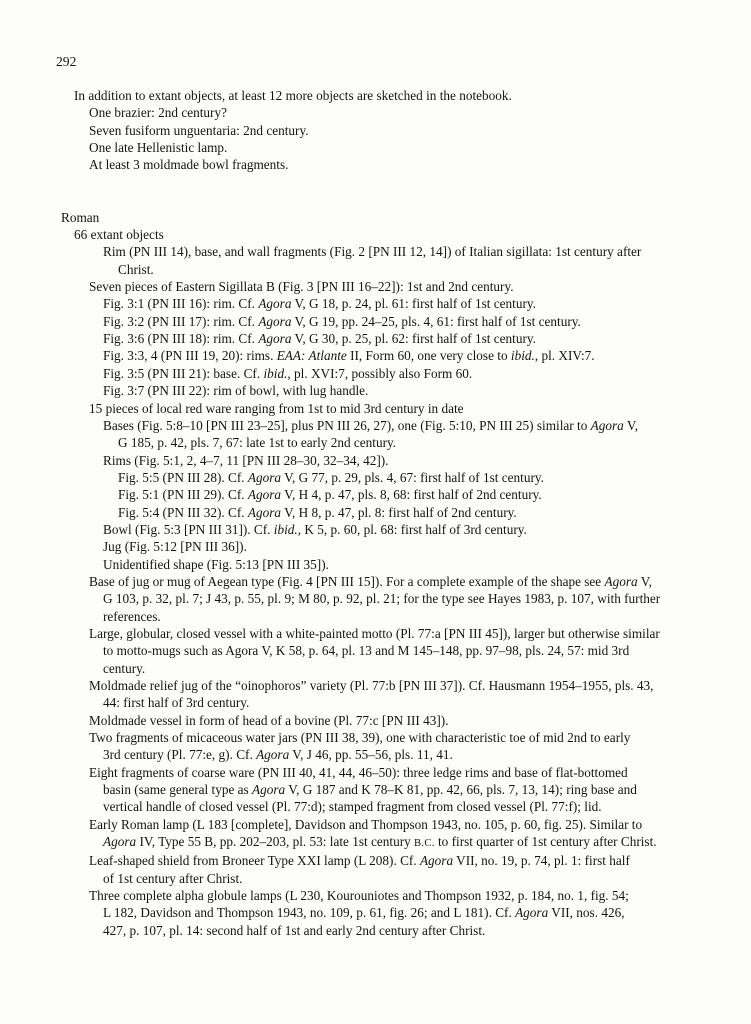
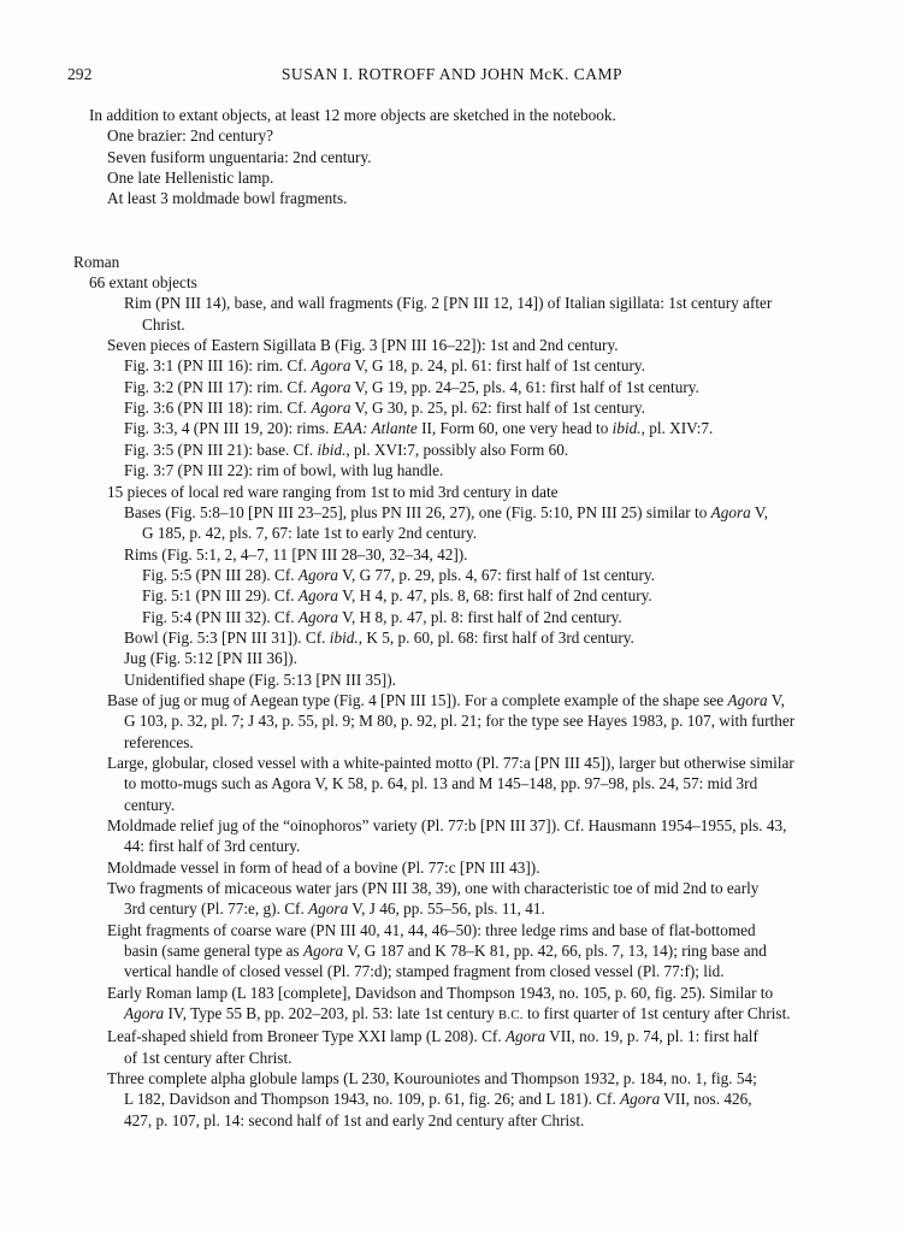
  292
+ SUSAN I. ROTROFF AND JOHN McK. CAMP
  In addition to extant objects, at least 12 more objects are sketched in the notebook.
  One brazier: 2nd century?
  Seven fusiform unguentaria: 2nd century.
  One late Hellenistic lamp.
  At least 3 moldmade bowl fragments.
  Roman
  66 extant objects
  Rim (PN III 14), base, and wall fragments (Fig. 2 [PN III 12, 14]) of Italian sigillata: 1st century after
  Christ.
  Seven pieces of Eastern Sigillata B (Fig. 3 [PN III 16–22]): 1st and 2nd century.
  Fig. 3:1 (PN III 16): rim. Cf. Agora V, G 18, p. 24, pl. 61: first half of 1st century.
  Fig. 3:2 (PN III 17): rim. Cf. Agora V, G 19, pp. 24–25, pls. 4, 61: first half of 1st century.
  Fig. 3:6 (PN III 18): rim. Cf. Agora V, G 30, p. 25, pl. 62: first half of 1st century.
- Fig. 3:3, 4 (PN III 19, 20): rims. EAA: Atlante II, Form 60, one very close to ibid., pl. XIV:7.
+ Fig. 3:3, 4 (PN III 19, 20): rims. EAA: Atlante II, Form 60, one very head to ibid., pl. XIV:7.
  Fig. 3:5 (PN III 21): base. Cf. ibid., pl. XVI:7, possibly also Form 60.
  Fig. 3:7 (PN III 22): rim of bowl, with lug handle.
  15 pieces of local red ware ranging from 1st to mid 3rd century in date
  Bases (Fig. 5:8–10 [PN III 23–25], plus PN III 26, 27), one (Fig. 5:10, PN III 25) similar to Agora V,
  G 185, p. 42, pls. 7, 67: late 1st to early 2nd century.
  Rims (Fig. 5:1, 2, 4–7, 11 [PN III 28–30, 32–34, 42]).
  Fig. 5:5 (PN III 28). Cf. Agora V, G 77, p. 29, pls. 4, 67: first half of 1st century.
  Fig. 5:1 (PN III 29). Cf. Agora V, H 4, p. 47, pls. 8, 68: first half of 2nd century.
  Fig. 5:4 (PN III 32). Cf. Agora V, H 8, p. 47, pl. 8: first half of 2nd century.
  Bowl (Fig. 5:3 [PN III 31]). Cf. ibid., K 5, p. 60, pl. 68: first half of 3rd century.
  Jug (Fig. 5:12 [PN III 36]).
  Unidentified shape (Fig. 5:13 [PN III 35]).
  Base of jug or mug of Aegean type (Fig. 4 [PN III 15]). For a complete example of the shape see Agora V,
  G 103, p. 32, pl. 7; J 43, p. 55, pl. 9; M 80, p. 92, pl. 21; for the type see Hayes 1983, p. 107, with further
  references.
  Large, globular, closed vessel with a white-painted motto (Pl. 77:a [PN III 45]), larger but otherwise similar
  to motto-mugs such as Agora V, K 58, p. 64, pl. 13 and M 145–148, pp. 97–98, pls. 24, 57: mid 3rd
  century.
  Moldmade relief jug of the “oinophoros” variety (Pl. 77:b [PN III 37]). Cf. Hausmann 1954–1955, pls. 43,
  44: first half of 3rd century.
  Moldmade vessel in form of head of a bovine (Pl. 77:c [PN III 43]).
  Two fragments of micaceous water jars (PN III 38, 39), one with characteristic toe of mid 2nd to early
  3rd century (Pl. 77:e, g). Cf. Agora V, J 46, pp. 55–56, pls. 11, 41.
  Eight fragments of coarse ware (PN III 40, 41, 44, 46–50): three ledge rims and base of flat-bottomed
  basin (same general type as Agora V, G 187 and K 78–K 81, pp. 42, 66, pls. 7, 13, 14); ring base and
  vertical handle of closed vessel (Pl. 77:d); stamped fragment from closed vessel (Pl. 77:f); lid.
  Early Roman lamp (L 183 [complete], Davidson and Thompson 1943, no. 105, p. 60, fig. 25). Similar to
  Agora IV, Type 55 B, pp. 202–203, pl. 53: late 1st century B.C. to first quarter of 1st century after Christ.
  Leaf-shaped shield from Broneer Type XXI lamp (L 208). Cf. Agora VII, no. 19, p. 74, pl. 1: first half
  of 1st century after Christ.
  Three complete alpha globule lamps (L 230, Kourouniotes and Thompson 1932, p. 184, no. 1, fig. 54;
  L 182, Davidson and Thompson 1943, no. 109, p. 61, fig. 26; and L 181). Cf. Agora VII, nos. 426,
  427, p. 107, pl. 14: second half of 1st and early 2nd century after Christ.
